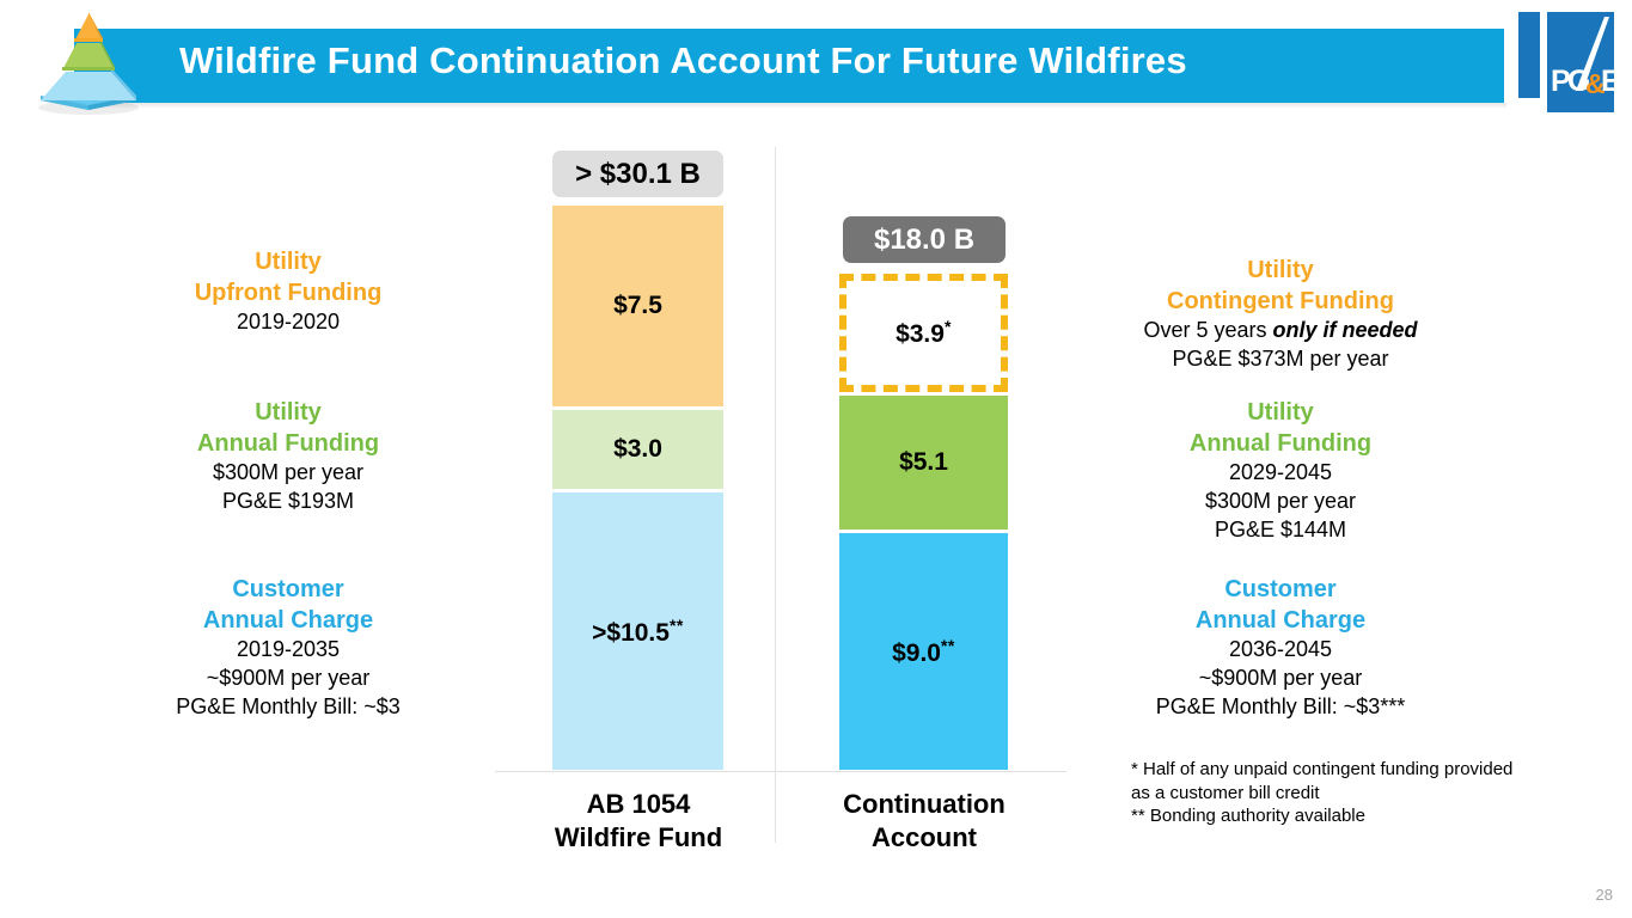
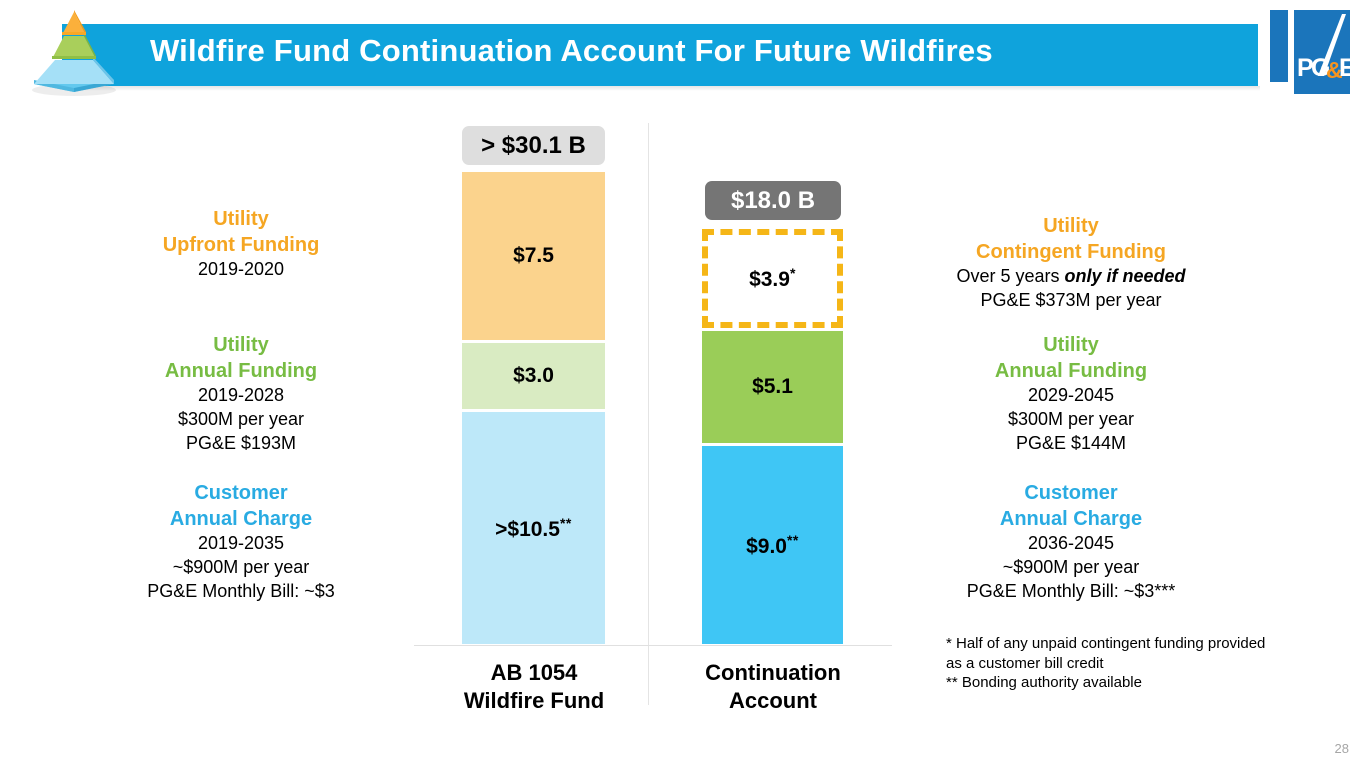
  Wildfire Fund Continuation Account For Future Wildfires
  P
  G
  &
  E
  > $30.1 B
  $7.5
  $3.0
  >$10.5**
  $18.0 B
  $3.9*
  $5.1
  $9.0**
  AB 1054
  Wildfire Fund
  Continuation
  Account
  Utility
  Upfront Funding
  2019-2020
  Utility
  Annual Funding
+ 2019-2028
  $300M per year
  PG&E $193M
  Customer
  Annual Charge
  2019-2035
  ~$900M per year
  PG&E Monthly Bill: ~$3
  Utility
  Contingent Funding
  Over 5 years only if needed
  PG&E $373M per year
  Utility
  Annual Funding
  2029-2045
  $300M per year
  PG&E $144M
  Customer
  Annual Charge
  2036-2045
  ~$900M per year
  PG&E Monthly Bill: ~$3***
  * Half of any unpaid contingent funding provided
  as a customer bill credit
  ** Bonding authority available
  28
